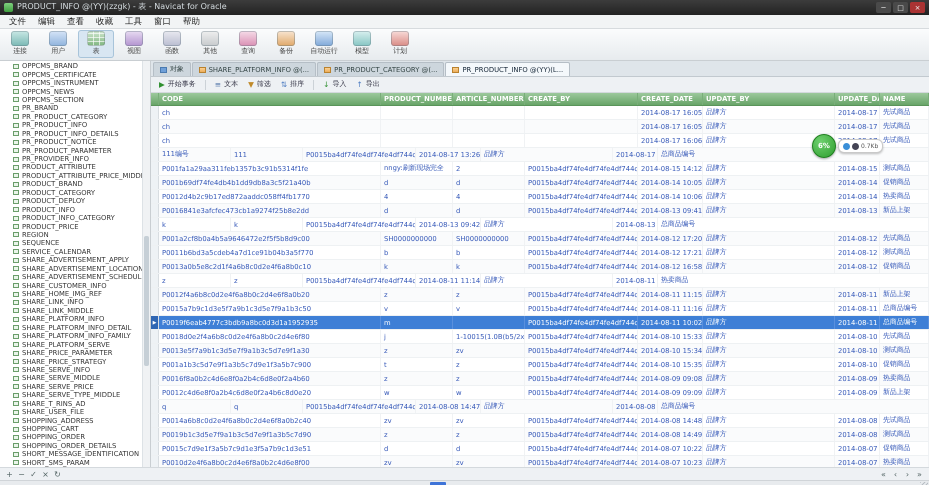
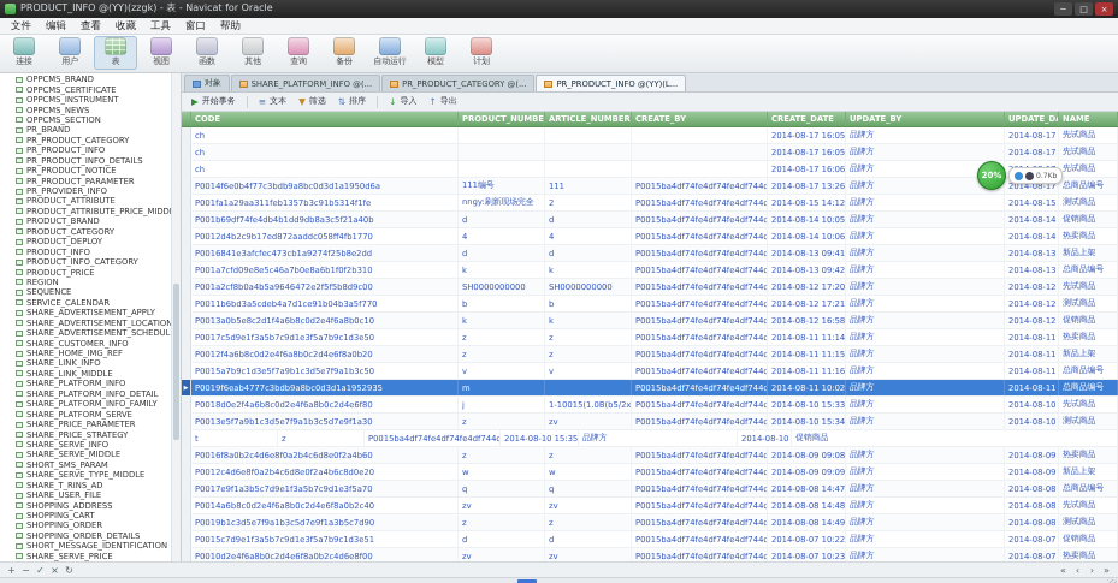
  PRODUCT_INFO @(YY)(zzgk) - 表 - Navicat for Oracle
  ─
  □
  ×
  文件
  编辑
  查看
  收藏
  工具
  窗口
  帮助
  连接
  用户
  表
  视图
  函数
  其他
  查询
  备份
  自动运行
  模型
  计划
  OPPCMS_BRAND
  OPPCMS_CERTIFICATE
  OPPCMS_INSTRUMENT
  OPPCMS_NEWS
  OPPCMS_SECTION
  PR_BRAND
  PR_PRODUCT_CATEGORY
  PR_PRODUCT_INFO
  PR_PRODUCT_INFO_DETAILS
  PR_PRODUCT_NOTICE
  PR_PRODUCT_PARAMETER
  PR_PROVIDER_INFO
  PRODUCT_ATTRIBUTE
  PRODUCT_ATTRIBUTE_PRICE_MIDD
  PRODUCT_BRAND
  PRODUCT_CATEGORY
  PRODUCT_DEPLOY
  PRODUCT_INFO
  PRODUCT_INFO_CATEGORY
  PRODUCT_PRICE
  REGION
  SEQUENCE
  SERVICE_CALENDAR
  SHARE_ADVERTISEMENT_APPLY
  SHARE_ADVERTISEMENT_LOCATION
  SHARE_ADVERTISEMENT_SCHEDUL
  SHARE_CUSTOMER_INFO
  SHARE_HOME_IMG_REF
  SHARE_LINK_INFO
  SHARE_LINK_MIDDLE
  SHARE_PLATFORM_INFO
  SHARE_PLATFORM_INFO_DETAIL
  SHARE_PLATFORM_INFO_FAMILY
  SHARE_PLATFORM_SERVE
  SHARE_PRICE_PARAMETER
  SHARE_PRICE_STRATEGY
  SHARE_SERVE_INFO
  SHARE_SERVE_MIDDLE
- SHARE_SERVE_PRICE
+ SHORT_SMS_PARAM
  SHARE_SERVE_TYPE_MIDDLE
  SHARE_T_RINS_AD
  SHARE_USER_FILE
  SHOPPING_ADDRESS
  SHOPPING_CART
  SHOPPING_ORDER
  SHOPPING_ORDER_DETAILS
  SHORT_MESSAGE_IDENTIFICATION
- SHORT_SMS_PARAM
+ SHARE_SERVE_PRICE
  对象
  SHARE_PLATFORM_INFO @(...
  PR_PRODUCT_CATEGORY @(...
  PR_PRODUCT_INFO @(YY)(L...
  ▶
  开始事务
  ≡
  文本
  ▼
  筛选
  ⇅
  排序
  ↓
  导入
  ↑
  导出
  CODE
  PRODUCT_NUMBE
  ARTICLE_NUMBER
  CREATE_BY
  CREATE_DATE
  UPDATE_BY
  UPDATE_DA
  NAME
  ch
  2014-08-17 16:05
  品牌方
  先试商品
  ch
  2014-08-17 16:05
  品牌方
  先试商品
  ch
  2014-08-17 16:06
  品牌方
  先试商品
+ P0014f6e0b4f77c3bdb9a8bc0d3d1a1950d6a
  111编号
  111
  P0015ba4df74fe4df74fe4df744d
  2014-08-17 13:26
  品牌方
  总商品编号
  P001fa1a29aa311feb1357b3c91b5314f1fe
  nngy:刷新现场完全
  2
  P0015ba4df74fe4df74fe4df744d
  2014-08-15 14:12
  品牌方
  测试商品
  P001b69df74fe4db4b1dd9db8a3c5f21a40b
  d
  d
  P0015ba4df74fe4df74fe4df744d
  2014-08-14 10:05
  品牌方
  促销商品
  P0012d4b2c9b17ed872aaddc058ff4fb1770
  4
  4
  P0015ba4df74fe4df74fe4df744d
  2014-08-14 10:06
  品牌方
  热卖商品
  P0016841e3afcfec473cb1a9274f25b8e2dd
  d
  d
  P0015ba4df74fe4df74fe4df744d
  2014-08-13 09:41
  品牌方
  新品上架
+ P001a7cfd09e8e5c46a7b0e8a6b1f0f2b310
  k
  k
  P0015ba4df74fe4df74fe4df744d
  2014-08-13 09:42
  品牌方
  总商品编号
  P001a2cf8b0a4b5a9646472e2f5f5b8d9c00
  SH0000000000
  SH0000000000
  P0015ba4df74fe4df74fe4df744d
  2014-08-12 17:20
  品牌方
  先试商品
  P0011b6bd3a5cdeb4a7d1ce91b04b3a5f770
  b
  b
  P0015ba4df74fe4df74fe4df744d
  2014-08-12 17:21
  品牌方
  测试商品
  P0013a0b5e8c2d1f4a6b8c0d2e4f6a8b0c10
  k
  k
  P0015ba4df74fe4df74fe4df744d
  2014-08-12 16:58
  品牌方
  促销商品
+ P0017c5d9e1f3a5b7c9d1e3f5a7b9c1d3e50
  z
  z
  P0015ba4df74fe4df74fe4df744d
  2014-08-11 11:14
  品牌方
  热卖商品
  P0012f4a6b8c0d2e4f6a8b0c2d4e6f8a0b20
  z
  z
  P0015ba4df74fe4df74fe4df744d
  2014-08-11 11:15
  品牌方
  新品上架
  P0015a7b9c1d3e5f7a9b1c3d5e7f9a1b3c50
  v
  v
  P0015ba4df74fe4df74fe4df744d
  2014-08-11 11:16
  品牌方
  总商品编号
  P0019f6eab4777c3bdb9a8bc0d3d1a1952935
  m
  P0015ba4df74fe4df74fe4df744d
  2014-08-11 10:02
  品牌方
  总商品编号
  P0018d0e2f4a6b8c0d2e4f6a8b0c2d4e6f80
  j
  1-10015(1.0B(b5/2x
  P0015ba4df74fe4df74fe4df744d
  2014-08-10 15:33
  品牌方
  先试商品
  P0013e5f7a9b1c3d5e7f9a1b3c5d7e9f1a30
  z
  zv
  P0015ba4df74fe4df74fe4df744d
  2014-08-10 15:34
  品牌方
  测试商品
- P001a1b3c5d7e9f1a3b5c7d9e1f3a5b7c900
  t
  z
  P0015ba4df74fe4df74fe4df744d
  2014-08-10 15:35
  品牌方
  促销商品
  P0016f8a0b2c4d6e8f0a2b4c6d8e0f2a4b60
  z
  z
  P0015ba4df74fe4df74fe4df744d
  2014-08-09 09:08
  品牌方
  热卖商品
  P0012c4d6e8f0a2b4c6d8e0f2a4b6c8d0e20
  w
  w
  P0015ba4df74fe4df74fe4df744d
  2014-08-09 09:09
  品牌方
  新品上架
+ P0017e9f1a3b5c7d9e1f3a5b7c9d1e3f5a70
  q
  q
  P0015ba4df74fe4df74fe4df744d
  2014-08-08 14:47
  品牌方
  总商品编号
  P0014a6b8c0d2e4f6a8b0c2d4e6f8a0b2c40
  zv
  zv
  P0015ba4df74fe4df74fe4df744d
  2014-08-08 14:48
  品牌方
  先试商品
  P0019b1c3d5e7f9a1b3c5d7e9f1a3b5c7d90
  z
  z
  P0015ba4df74fe4df74fe4df744d
  2014-08-08 14:49
  品牌方
  测试商品
  P0015c7d9e1f3a5b7c9d1e3f5a7b9c1d3e51
  d
  d
  P0015ba4df74fe4df74fe4df744d
  2014-08-07 10:22
  品牌方
  促销商品
  P0010d2e4f6a8b0c2d4e6f8a0b2c4d6e8f00
  zv
  zv
  P0015ba4df74fe4df74fe4df744d
  2014-08-07 10:23
  品牌方
  热卖商品
  +
  −
  ✓
  ×
  ↻
  «
  ‹
  ›
  »
- 6%
+ 20%
